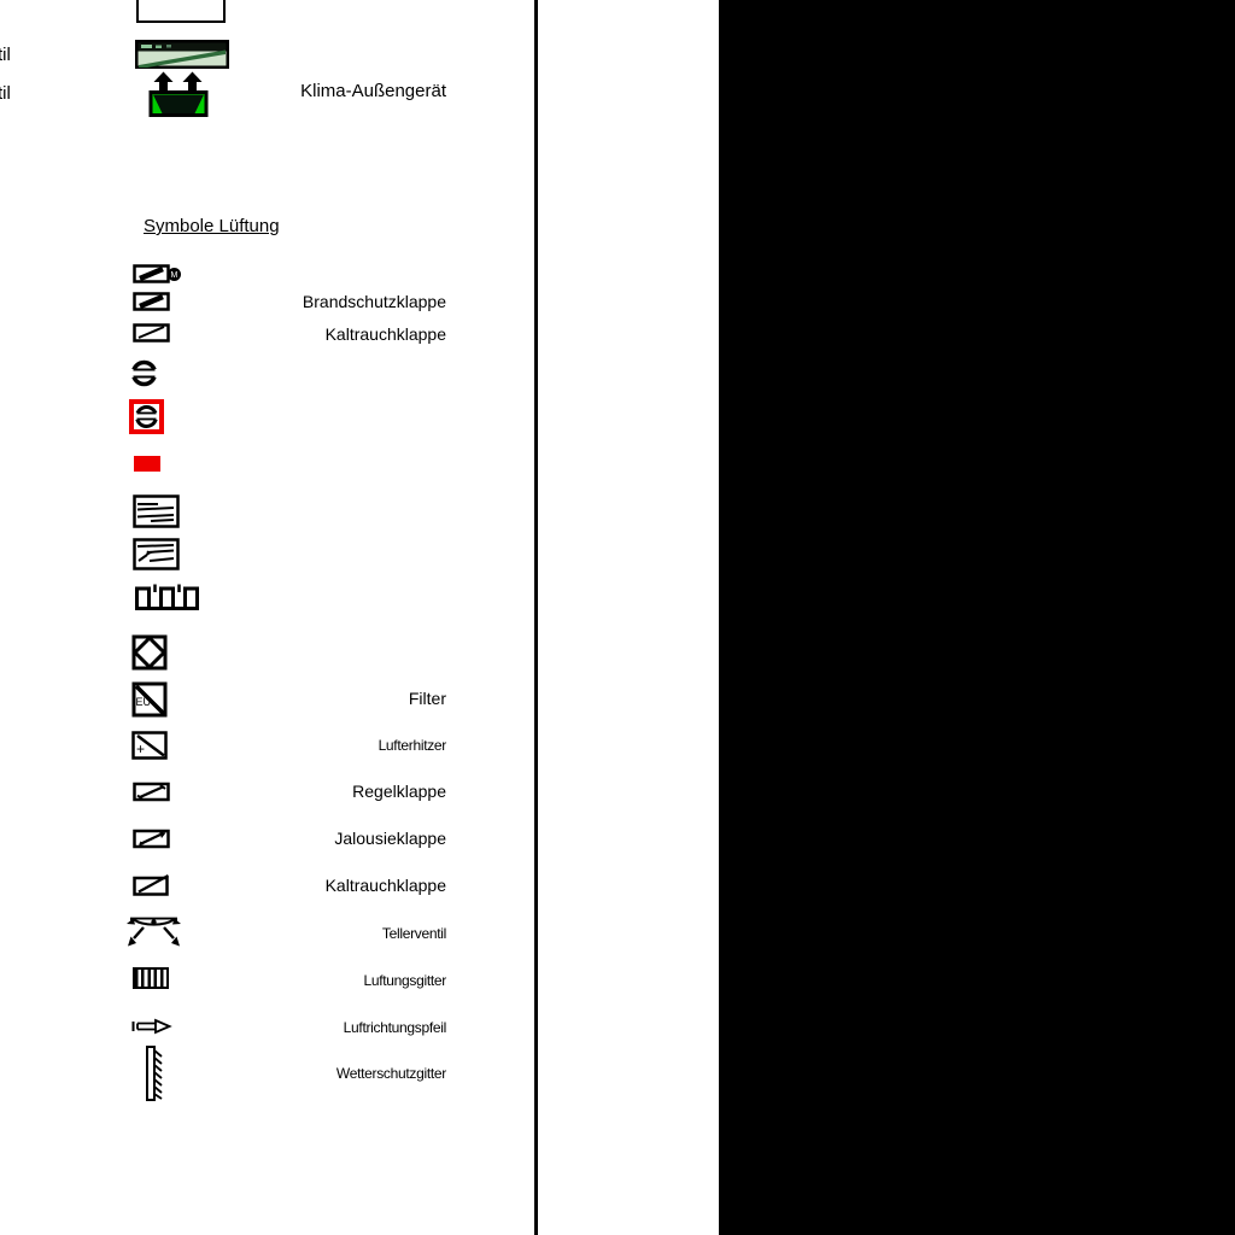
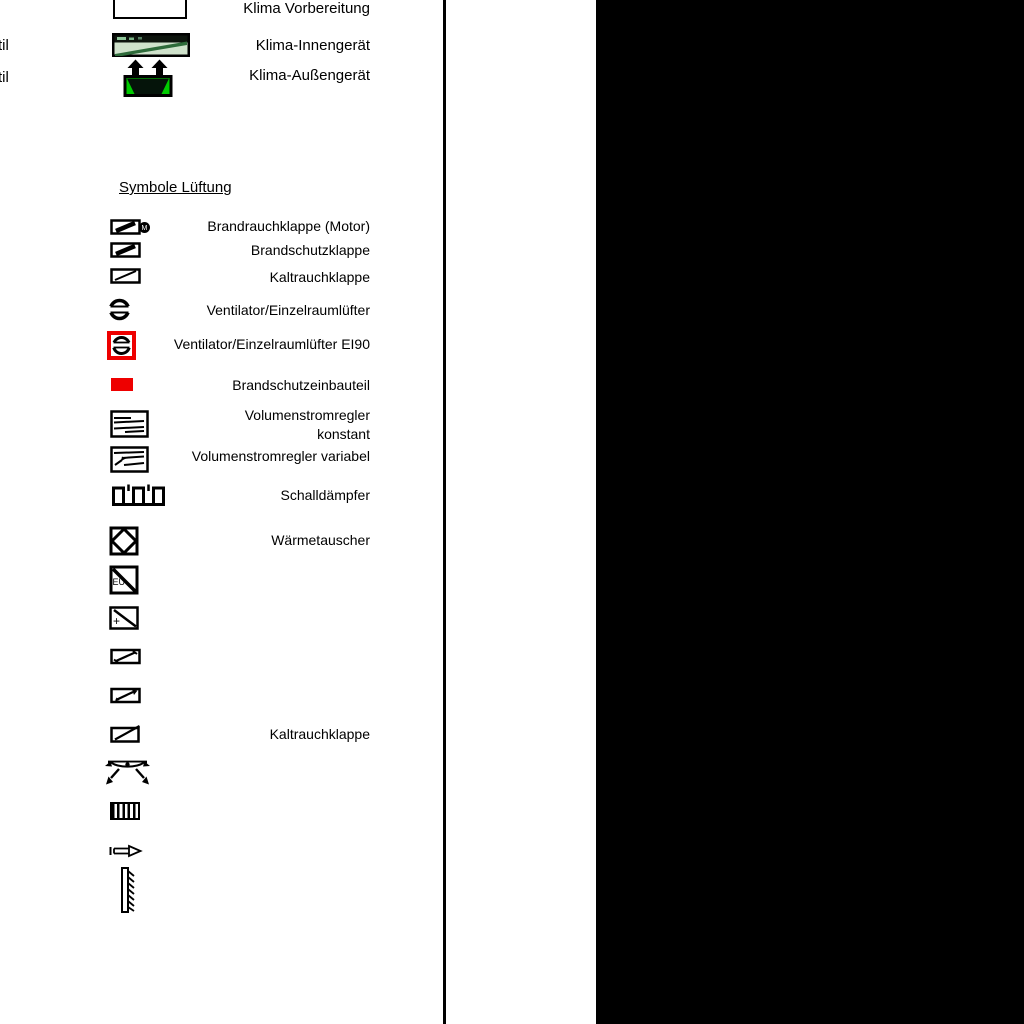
  til
  til
+ Klima Vorbereitung
+ Klima-Innengerät
  Klima-Außengerät
  Symbole Lüftung
+ Brandrauchklappe (Motor)
  Brandschutzklappe
  Kaltrauchklappe
+ Ventilator/Einzelraumlüfter
+ Ventilator/Einzelraumlüfter EI90
+ Brandschutzeinbauteil
+ Volumenstromregler
+ konstant
+ Volumenstromregler variabel
+ Schalldämpfer
+ Wärmetauscher
  EU
- Filter
  +
- Lufterhitzer
- Regelklappe
- Jalousieklappe
  Kaltrauchklappe
- Tellerventil
- Luftungsgitter
- Luftrichtungspfeil
- Wetterschutzgitter
